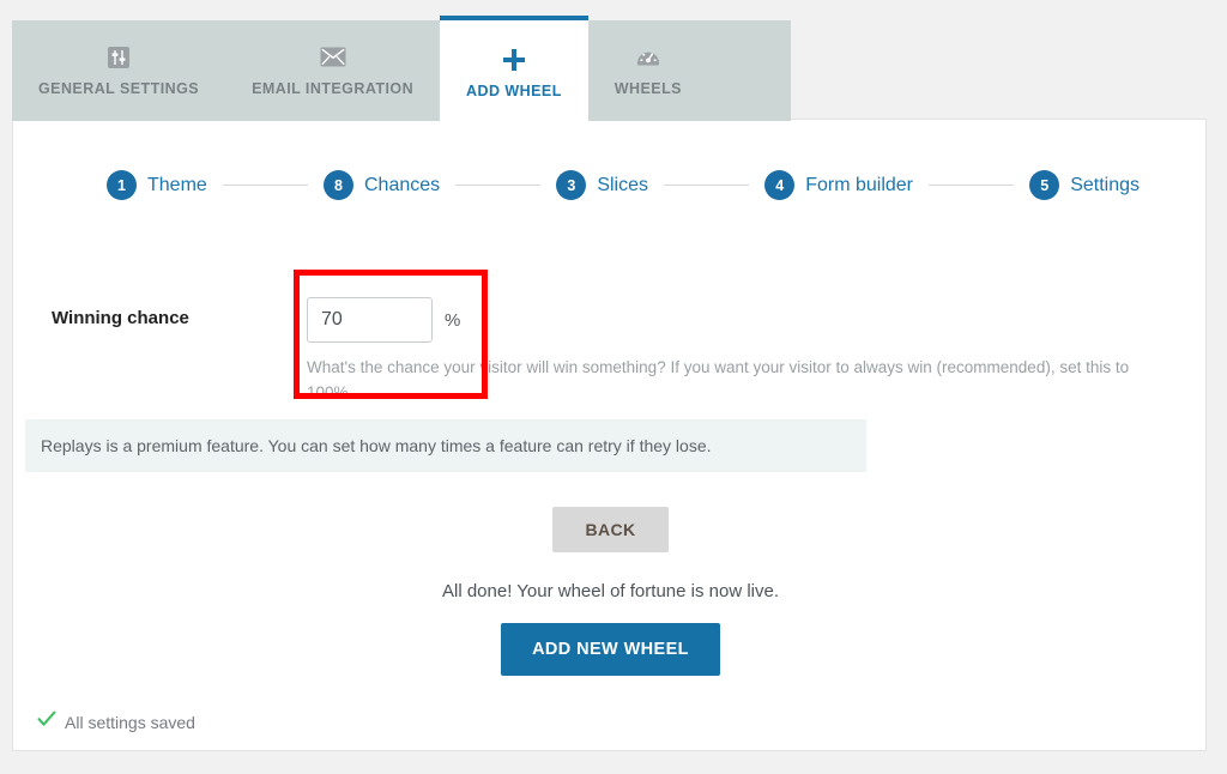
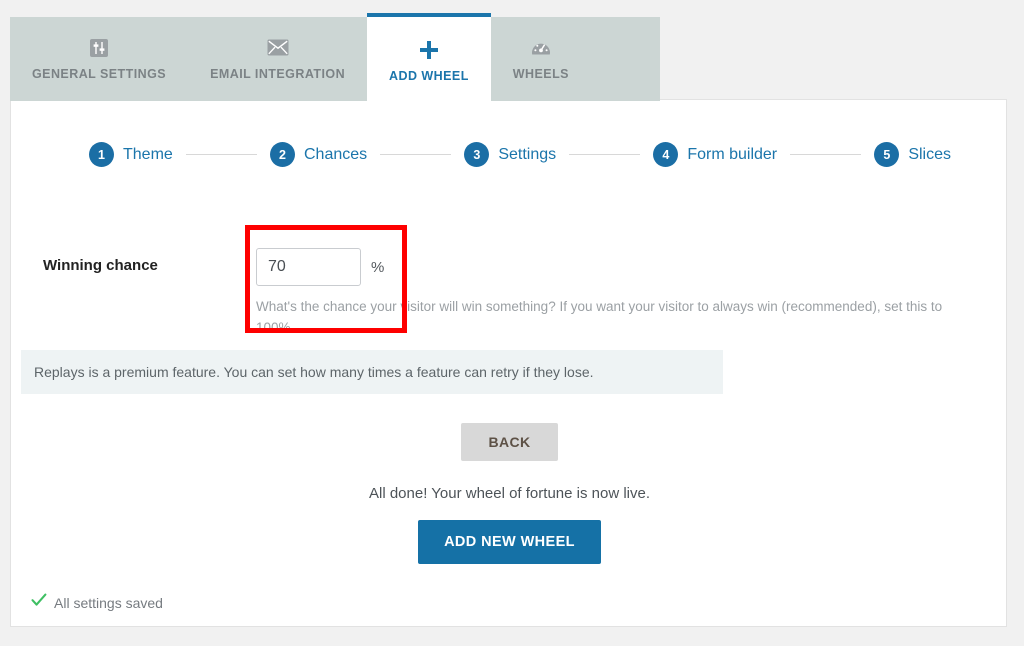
  GENERAL SETTINGS
  EMAIL INTEGRATION
  ADD WHEEL
  WHEELS
  1
  Theme
- 8
+ 2
  Chances
  3
- Slices
+ Settings
  4
  Form builder
  5
- Settings
+ Slices
  Winning chance
  70
  %
  What's the chance your visitor will win something? If you want your visitor to always win (recommended), set this to 100%.
  Replays is a premium feature. You can set how many times a feature can retry if they lose.
  BACK
  All done! Your wheel of fortune is now live.
  ADD NEW WHEEL
  All settings saved
